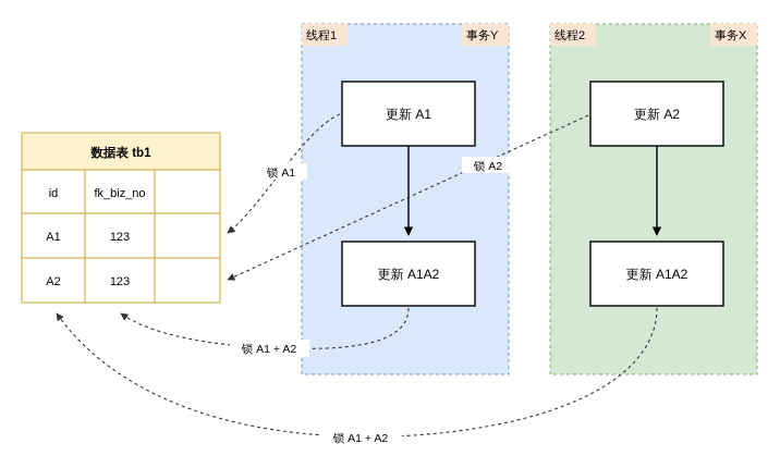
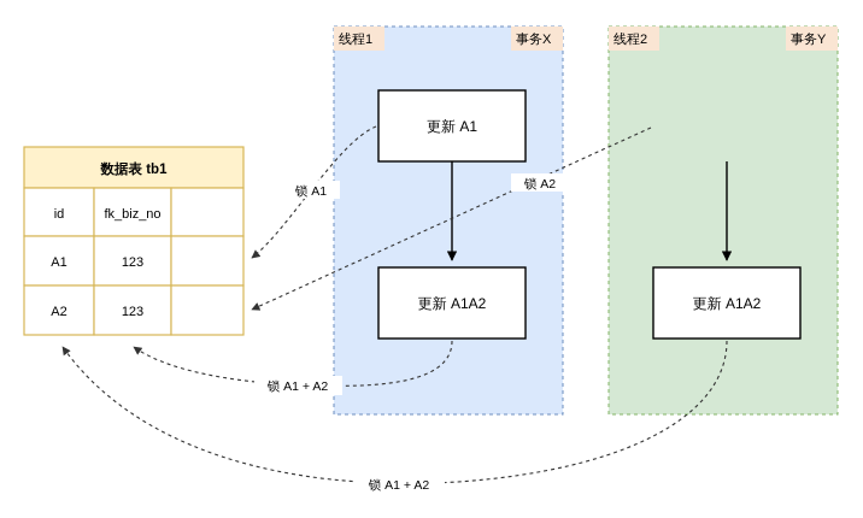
  线程1
- 事务Y
+ 事务X
  线程2
- 事务X
+ 事务Y
  数据表 tb1
  id
  fk_biz_no
  A1
  123
  A2
  123
  更新 A1
  更新 A1A2
- 更新 A2
  更新 A1A2
  锁 A1
  锁 A2
  锁 A1 + A2
  锁 A1 + A2
